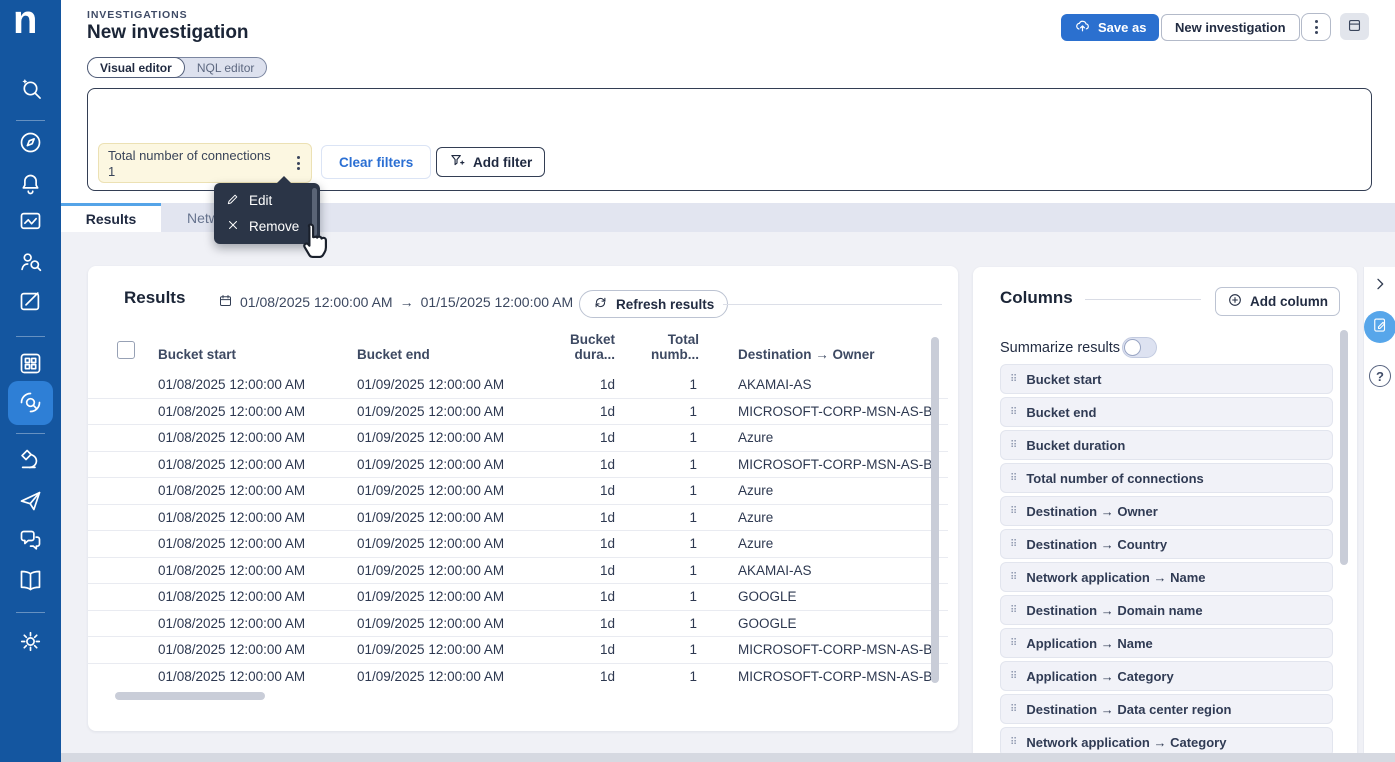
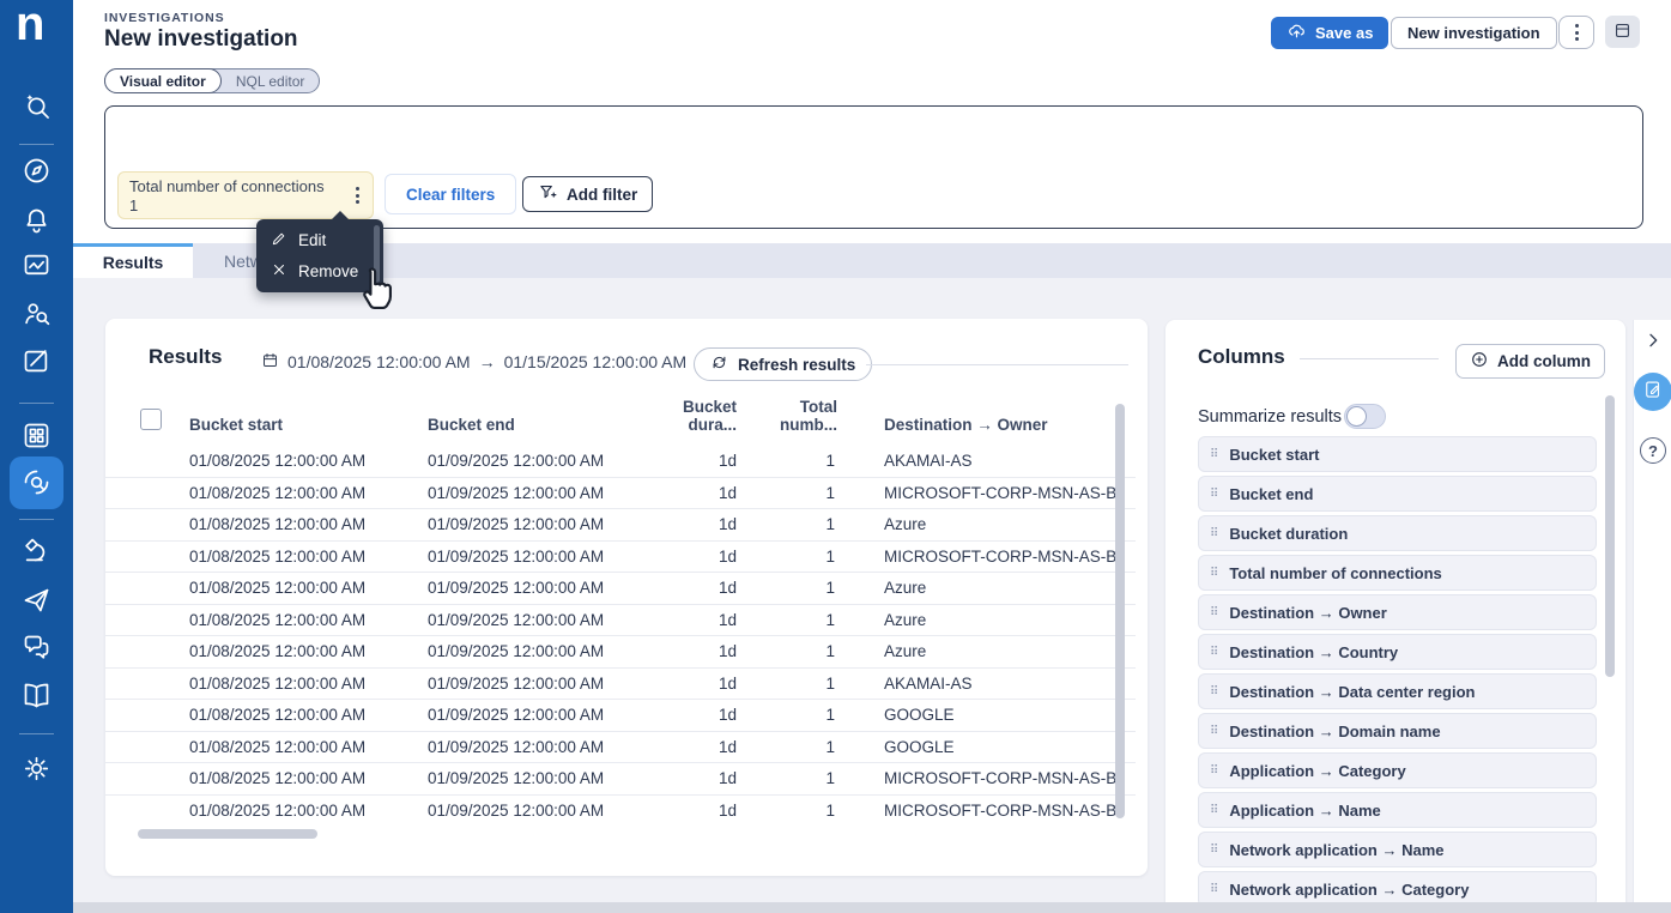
  n
  INVESTIGATIONS
  New investigation
  Save as
  New investigation
  Visual editor
  NQL editor
  Total number of connections
  1
  Clear filters
  Add filter
  Results
  Net
  Results
  01/08/2025 12:00:00 AM
  →
  01/15/2025 12:00:00 AM
  Refresh results
  Bucket start
  Bucket end
  Bucket dura...
  Total numb...
  Destination → Owner
  01/08/2025 12:00:00 AM
  01/09/2025 12:00:00 AM
  1d
  1
  AKAMAI-AS
  01/08/2025 12:00:00 AM
  01/09/2025 12:00:00 AM
  1d
  1
  MICROSOFT-CORP-MSN-AS-B
  01/08/2025 12:00:00 AM
  01/09/2025 12:00:00 AM
  1d
  1
  Azure
  01/08/2025 12:00:00 AM
  01/09/2025 12:00:00 AM
  1d
  1
  MICROSOFT-CORP-MSN-AS-B
  01/08/2025 12:00:00 AM
  01/09/2025 12:00:00 AM
  1d
  1
  Azure
  01/08/2025 12:00:00 AM
  01/09/2025 12:00:00 AM
  1d
  1
  Azure
  01/08/2025 12:00:00 AM
  01/09/2025 12:00:00 AM
  1d
  1
  Azure
  01/08/2025 12:00:00 AM
  01/09/2025 12:00:00 AM
  1d
  1
  AKAMAI-AS
  01/08/2025 12:00:00 AM
  01/09/2025 12:00:00 AM
  1d
  1
  GOOGLE
  01/08/2025 12:00:00 AM
  01/09/2025 12:00:00 AM
  1d
  1
  GOOGLE
  01/08/2025 12:00:00 AM
  01/09/2025 12:00:00 AM
  1d
  1
  MICROSOFT-CORP-MSN-AS-B
  01/08/2025 12:00:00 AM
  01/09/2025 12:00:00 AM
  1d
  1
  MICROSOFT-CORP-MSN-AS-B
  Columns
  Add column
  Summarize results
  ⠿
  Bucket start
  ⠿
  Bucket end
  ⠿
  Bucket duration
  ⠿
  Total number of connections
  ⠿
  Destination → Owner
  ⠿
  Destination → Country
  ⠿
- Network application → Name
+ Destination → Data center region
  ⠿
  Destination → Domain name
  ⠿
- Application → Name
+ Application → Category
  ⠿
- Application → Category
+ Application → Name
  ⠿
- Destination → Data center region
+ Network application → Name
  ⠿
  Network application → Category
  ?
  Edit
  Remove
